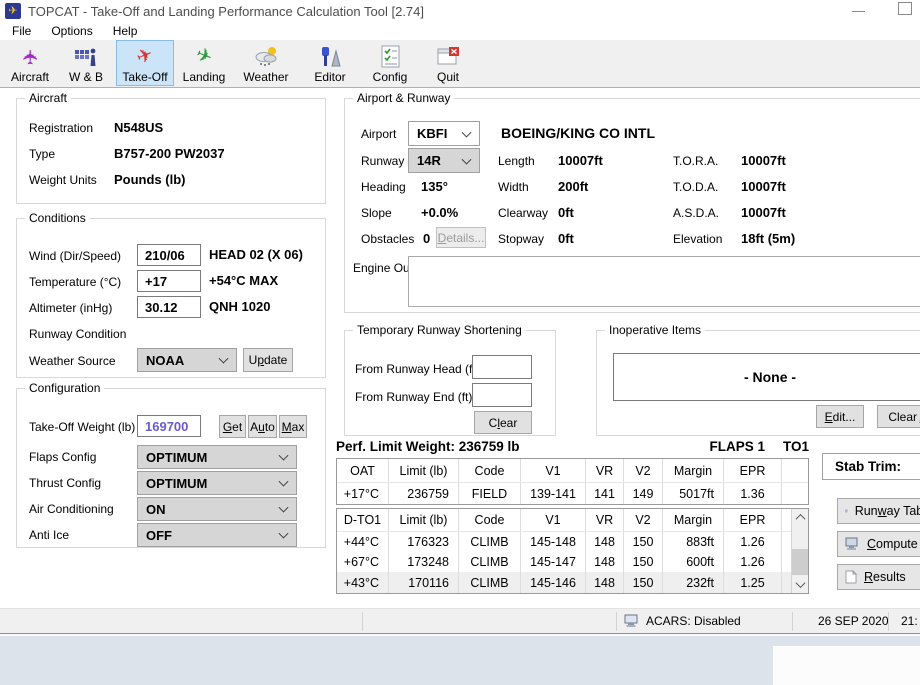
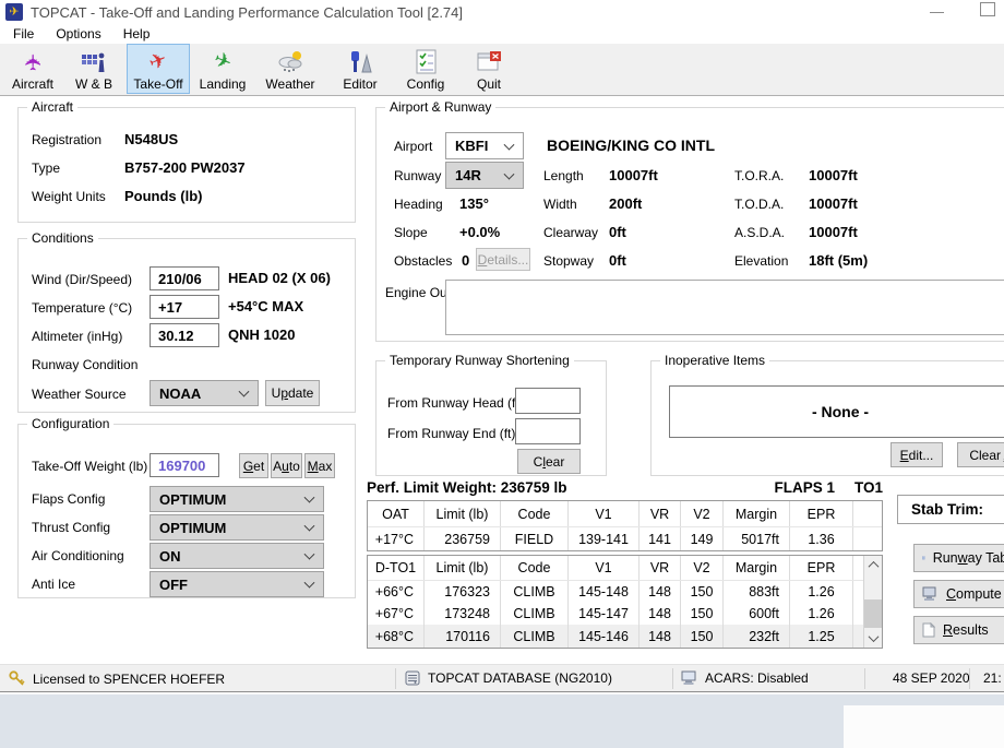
  ✈
  TOPCAT - Take-Off and Landing Performance Calculation Tool [2.74]
  File
  Options
  Help
  Aircraft
  W & B
  Take-Off
  Landing
  Weather
  Editor
  Config
  Quit
  Aircraft
  Registration
  N548US
  Type
  B757-200 PW2037
  Weight Units
  Pounds (lb)
  Conditions
  Wind (Dir/Speed)
  210/06
  HEAD 02 (X 06)
  Temperature (°C)
  +17
  +54°C MAX
  Altimeter (inHg)
  30.12
  QNH 1020
  Runway Condition
  Weather Source
  NOAA
  Update
  Configuration
  Take-Off Weight (lb)
  169700
  Get
  Auto
  Max
  Flaps Config
  OPTIMUM
  Thrust Config
  OPTIMUM
  Air Conditioning
  ON
  Anti Ice
  OFF
  Airport & Runway
  Airport
  KBFI
  BOEING/KING CO INTL
  Runway
  14R
  Heading
  135°
  Slope
  +0.0%
  Obstacles
  0
  Details...
  Length
  10007ft
  Width
  200ft
  Clearway
  0ft
  Stopway
  0ft
  T.O.R.A.
  10007ft
  T.O.D.A.
  10007ft
  A.S.D.A.
  10007ft
  Elevation
  18ft (5m)
  Engine Ou
  Temporary Runway Shortening
  From Runway Head (f
  From Runway End (ft)
  Clear
  Inoperative Items
  - None -
  Edit...
  Clear
  Perf. Limit Weight: 236759 lb
  FLAPS 1
  TO1
  OAT
  Limit (lb)
  Code
  V1
  VR
  V2
  Margin
  EPR
  +17°C
  236759
  FIELD
  139-141
  141
  149
  5017ft
  1.36
  D-TO1
  Limit (lb)
  Code
  V1
  VR
  V2
  Margin
  EPR
- +44°C
+ +66°C
  176323
  CLIMB
  145-148
  148
  150
  883ft
  1.26
  +67°C
  173248
  CLIMB
  145-147
  148
  150
  600ft
  1.26
- +43°C
+ +68°C
  170116
  CLIMB
  145-146
  148
  150
  232ft
  1.25
  Stab Trim:
  Runway Ta
  Compute
  Results
+ Licensed to SPENCER HOEFER
+ TOPCAT DATABASE (NG2010)
  ACARS: Disabled
- 26 SEP 2020
+ 48 SEP 2020
  21:
